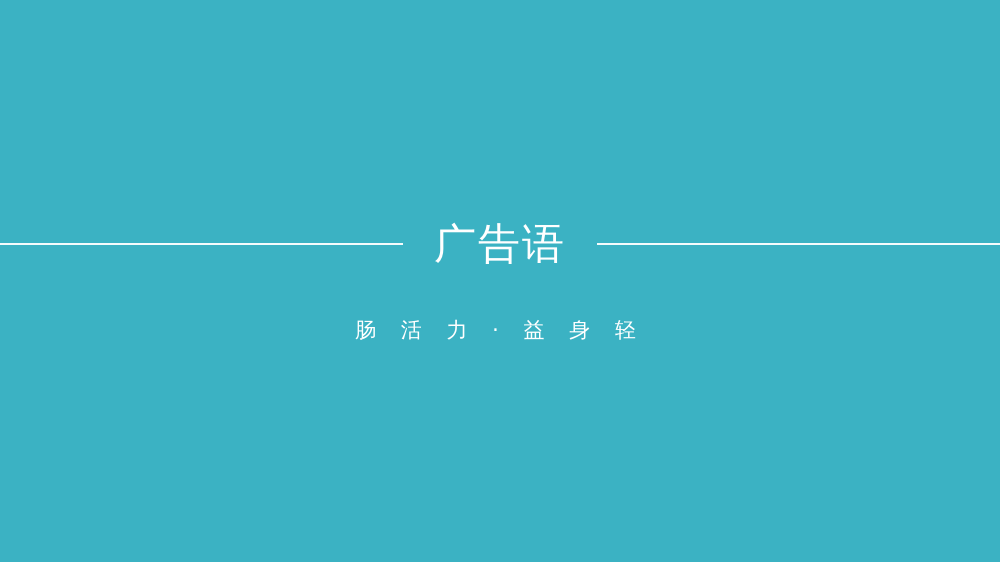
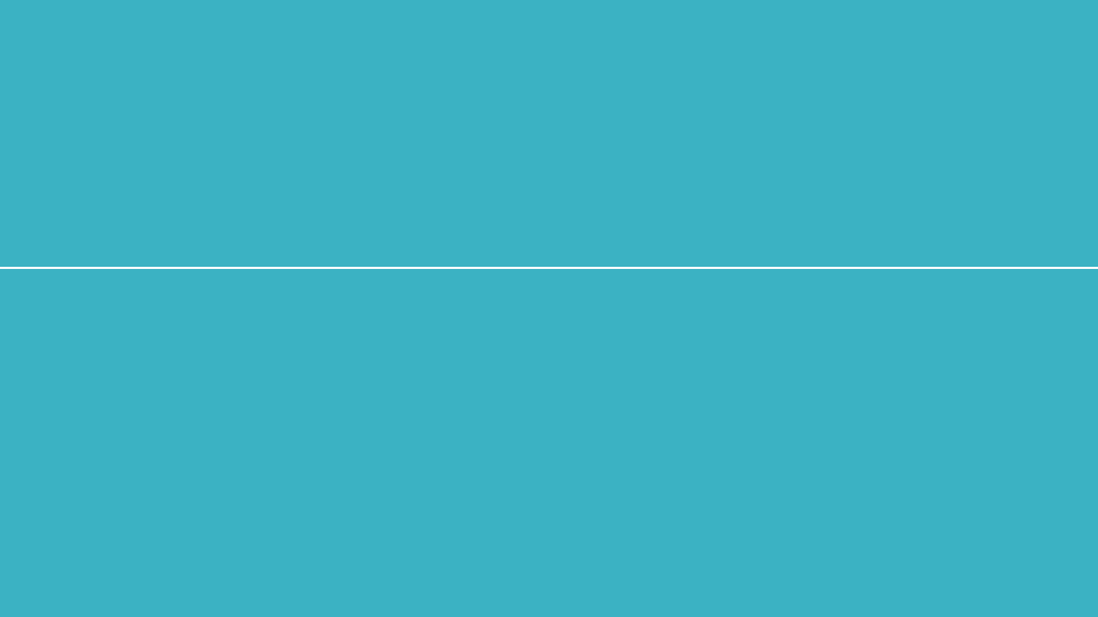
- 广告语
- 肠 活 力 · 益 身 轻
